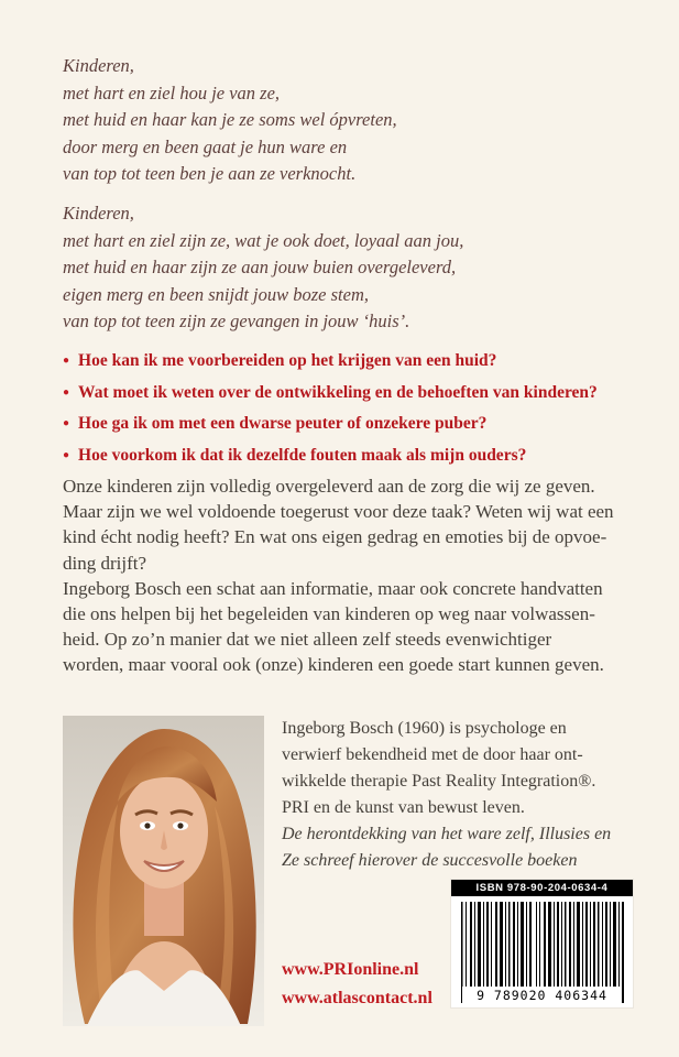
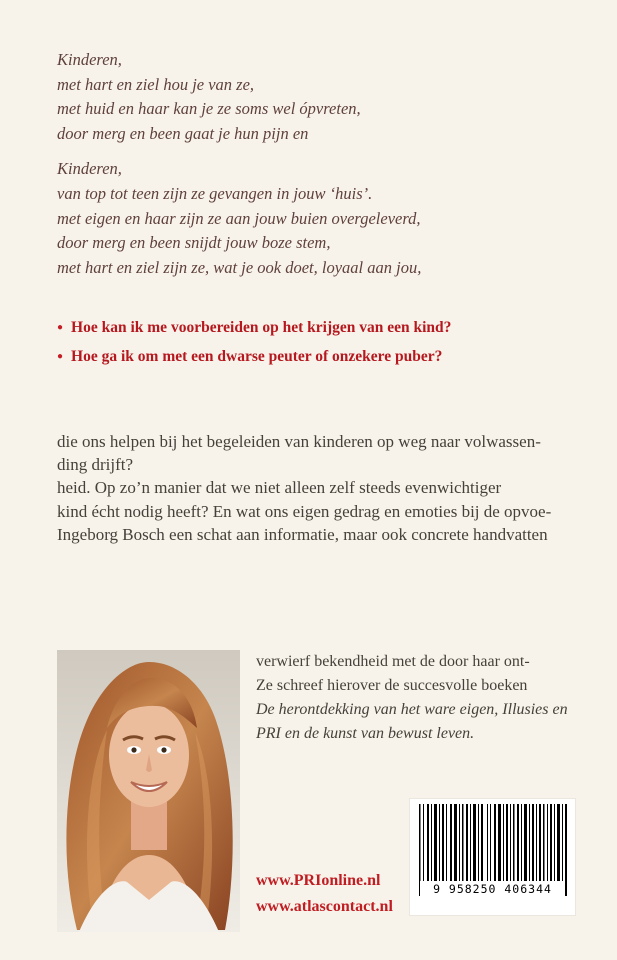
  Kinderen,
  met hart en ziel hou je van ze,
  met huid en haar kan je ze soms wel ópvreten,
- door merg en been gaat je hun ware en
+ door merg en been gaat je hun pijn en
- van top tot teen ben je aan ze verknocht.
  Kinderen,
- met hart en ziel zijn ze, wat je ook doet, loyaal aan jou,
+ van top tot teen zijn ze gevangen in jouw ‘huis’.
- met huid en haar zijn ze aan jouw buien overgeleverd,
+ met eigen en haar zijn ze aan jouw buien overgeleverd,
- eigen merg en been snijdt jouw boze stem,
+ door merg en been snijdt jouw boze stem,
- van top tot teen zijn ze gevangen in jouw ‘huis’.
+ met hart en ziel zijn ze, wat je ook doet, loyaal aan jou,
- ● Hoe kan ik me voorbereiden op het krijgen van een huid?
+ ● Hoe kan ik me voorbereiden op het krijgen van een kind?
- ● Wat moet ik weten over de ontwikkeling en de behoeften van kinderen?
  ● Hoe ga ik om met een dwarse peuter of onzekere puber?
- ● Hoe voorkom ik dat ik dezelfde fouten maak als mijn ouders?
- Onze kinderen zijn volledig overgeleverd aan de zorg die wij ze geven.
- Maar zijn we wel voldoende toegerust voor deze taak? Weten wij wat een
- kind écht nodig heeft? En wat ons eigen gedrag en emoties bij de opvoe-
+ die ons helpen bij het begeleiden van kinderen op weg naar volwassen-
  ding drijft?
- Ingeborg Bosch een schat aan informatie, maar ook concrete handvatten
+ heid. Op zo’n manier dat we niet alleen zelf steeds evenwichtiger
- die ons helpen bij het begeleiden van kinderen op weg naar volwassen-
+ kind écht nodig heeft? En wat ons eigen gedrag en emoties bij de opvoe-
- heid. Op zo’n manier dat we niet alleen zelf steeds evenwichtiger
+ Ingeborg Bosch een schat aan informatie, maar ook concrete handvatten
- worden, maar vooral ook (onze) kinderen een goede start kunnen geven.
- Ingeborg Bosch (1960) is psychologe en
  verwierf bekendheid met de door haar ont-
- wikkelde therapie Past Reality Integration®.
- PRI en de kunst van bewust leven.
+ Ze schreef hierover de succesvolle boeken
- De herontdekking van het ware zelf, Illusies en
+ De herontdekking van het ware eigen, Illusies en
- Ze schreef hierover de succesvolle boeken
+ PRI en de kunst van bewust leven.
  www.PRIonline.nl
  www.atlascontact.nl
- ISBN 978-90-204-0634-4
- 9 789020 406344
+ 9 958250 406344
